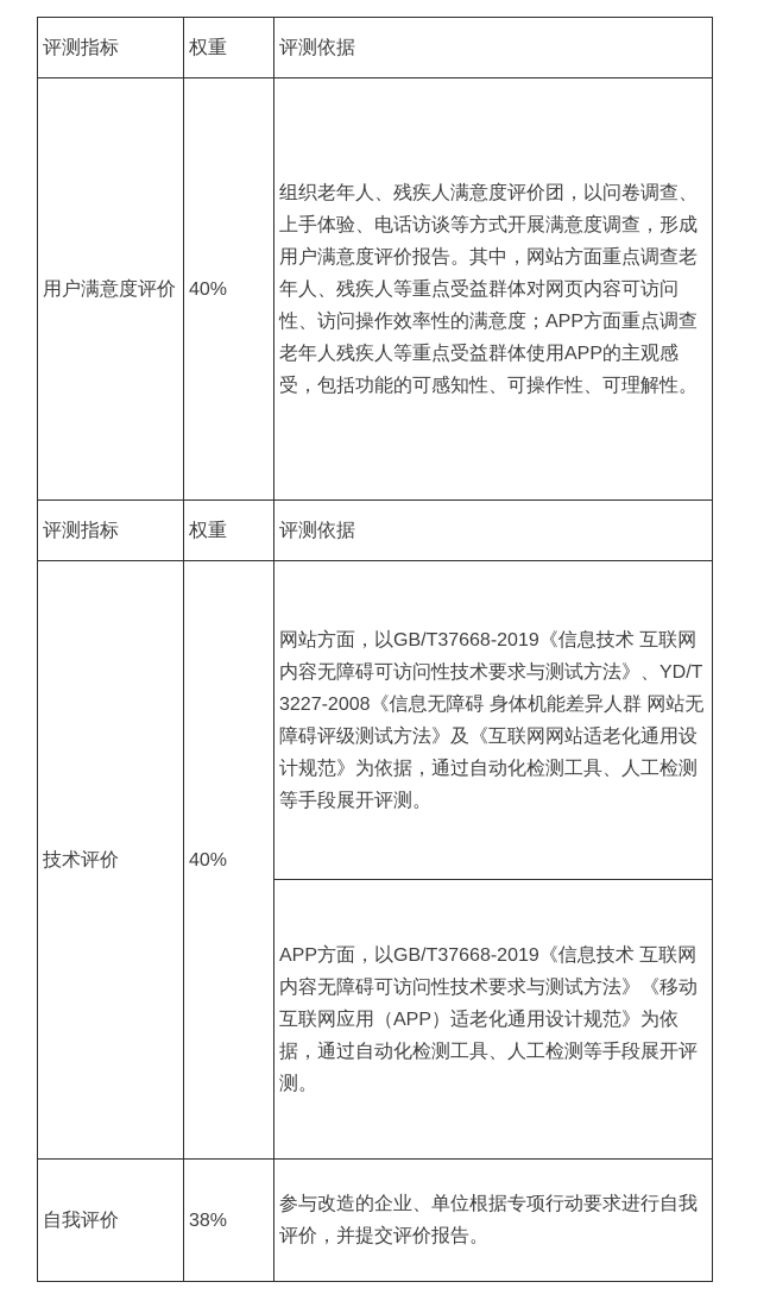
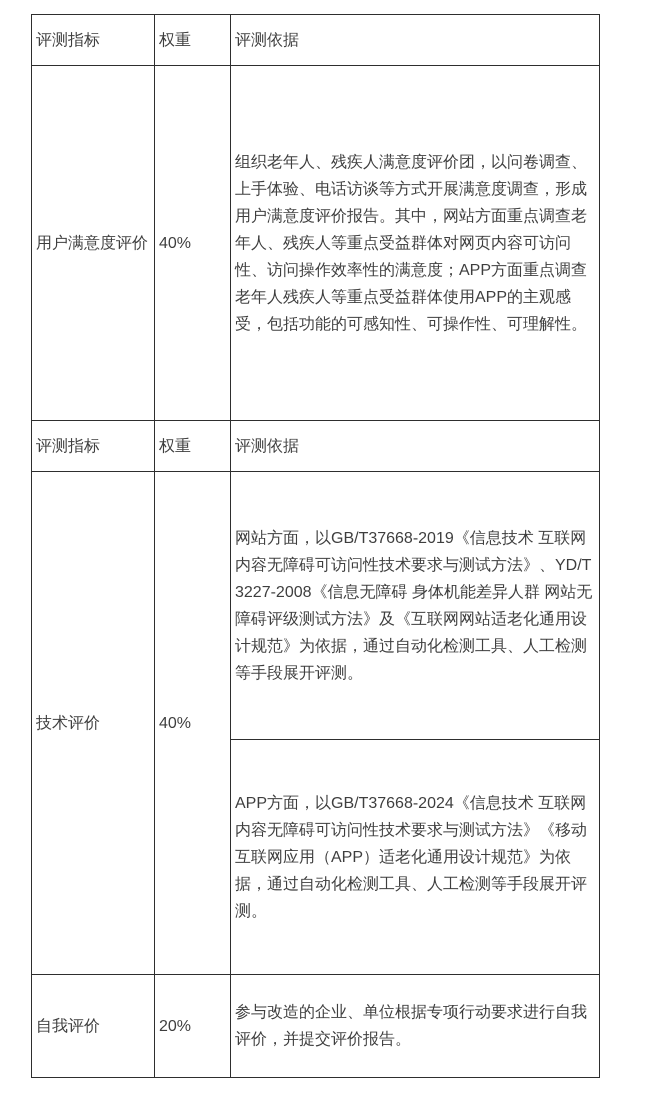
  评测指标	权重	评测依据
  用户满意度评价	40%	组织老年人、残疾人满意度评价团，以问卷调查、上手体验、电话访谈等方式开展满意度调查，形成用户满意度评价报告。其中，网站方面重点调查老年人、残疾人等重点受益群体对网页内容可访问性、访问操作效率性的满意度；APP方面重点调查老年人残疾人等重点受益群体使用APP的主观感受，包括功能的可感知性、可操作性、可理解性。
  评测指标	权重	评测依据
  技术评价	40%	网站方面，以GB/T37668-2019《信息技术 互联网内容无障碍可访问性技术要求与测试方法》、YD/T 3227-2008《信息无障碍 身体机能差异人群 网站无障碍评级测试方法》及《互联网网站适老化通用设计规范》为依据，通过自动化检测工具、人工检测等手段展开评测。
- APP方面，以GB/T37668-2019《信息技术 互联网内容无障碍可访问性技术要求与测试方法》《移动互联网应用（APP）适老化通用设计规范》为依据，通过自动化检测工具、人工检测等手段展开评测。
+ APP方面，以GB/T37668-2024《信息技术 互联网内容无障碍可访问性技术要求与测试方法》《移动互联网应用（APP）适老化通用设计规范》为依据，通过自动化检测工具、人工检测等手段展开评测。
- 自我评价	38%	参与改造的企业、单位根据专项行动要求进行自我评价，并提交评价报告。
+ 自我评价	20%	参与改造的企业、单位根据专项行动要求进行自我评价，并提交评价报告。
